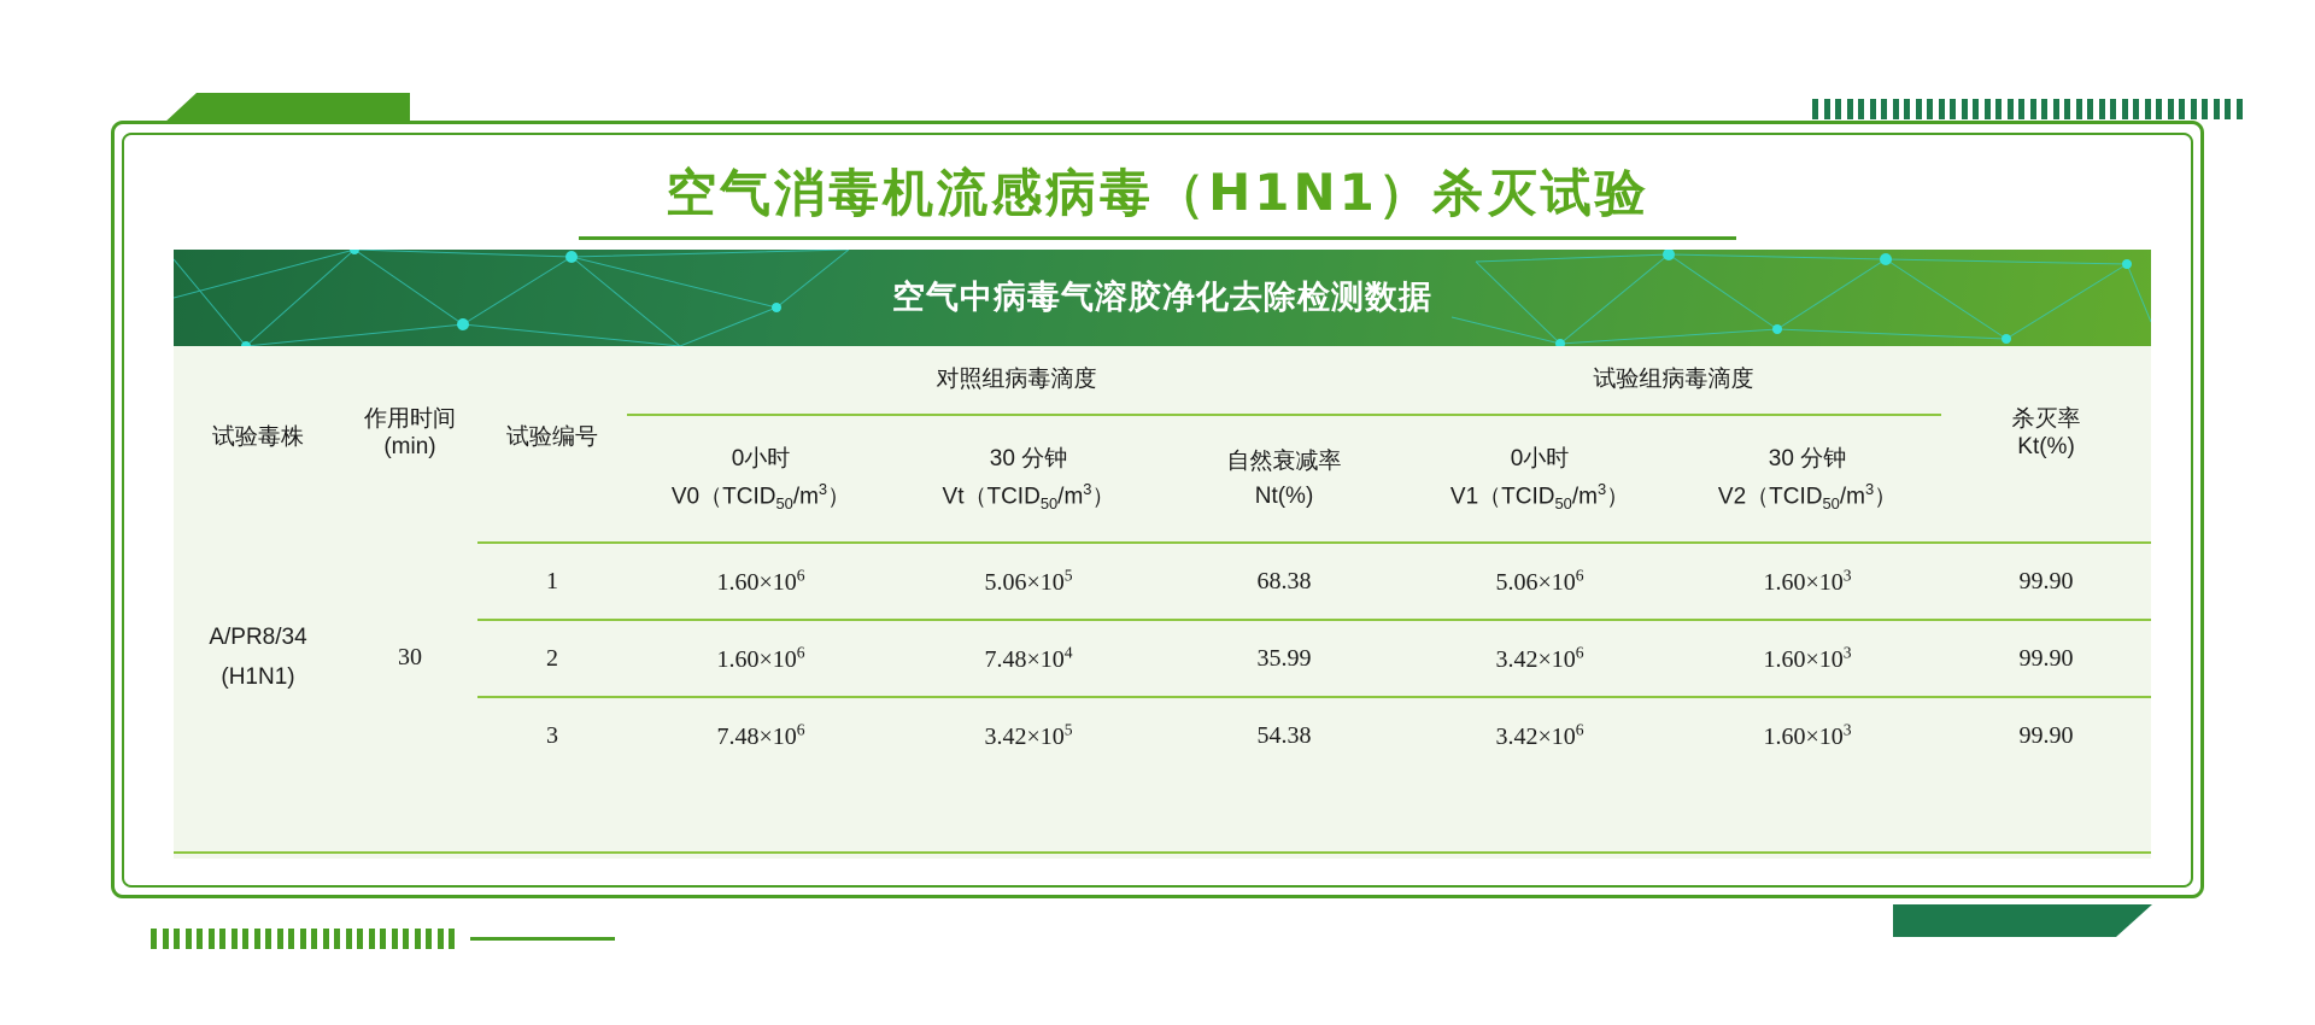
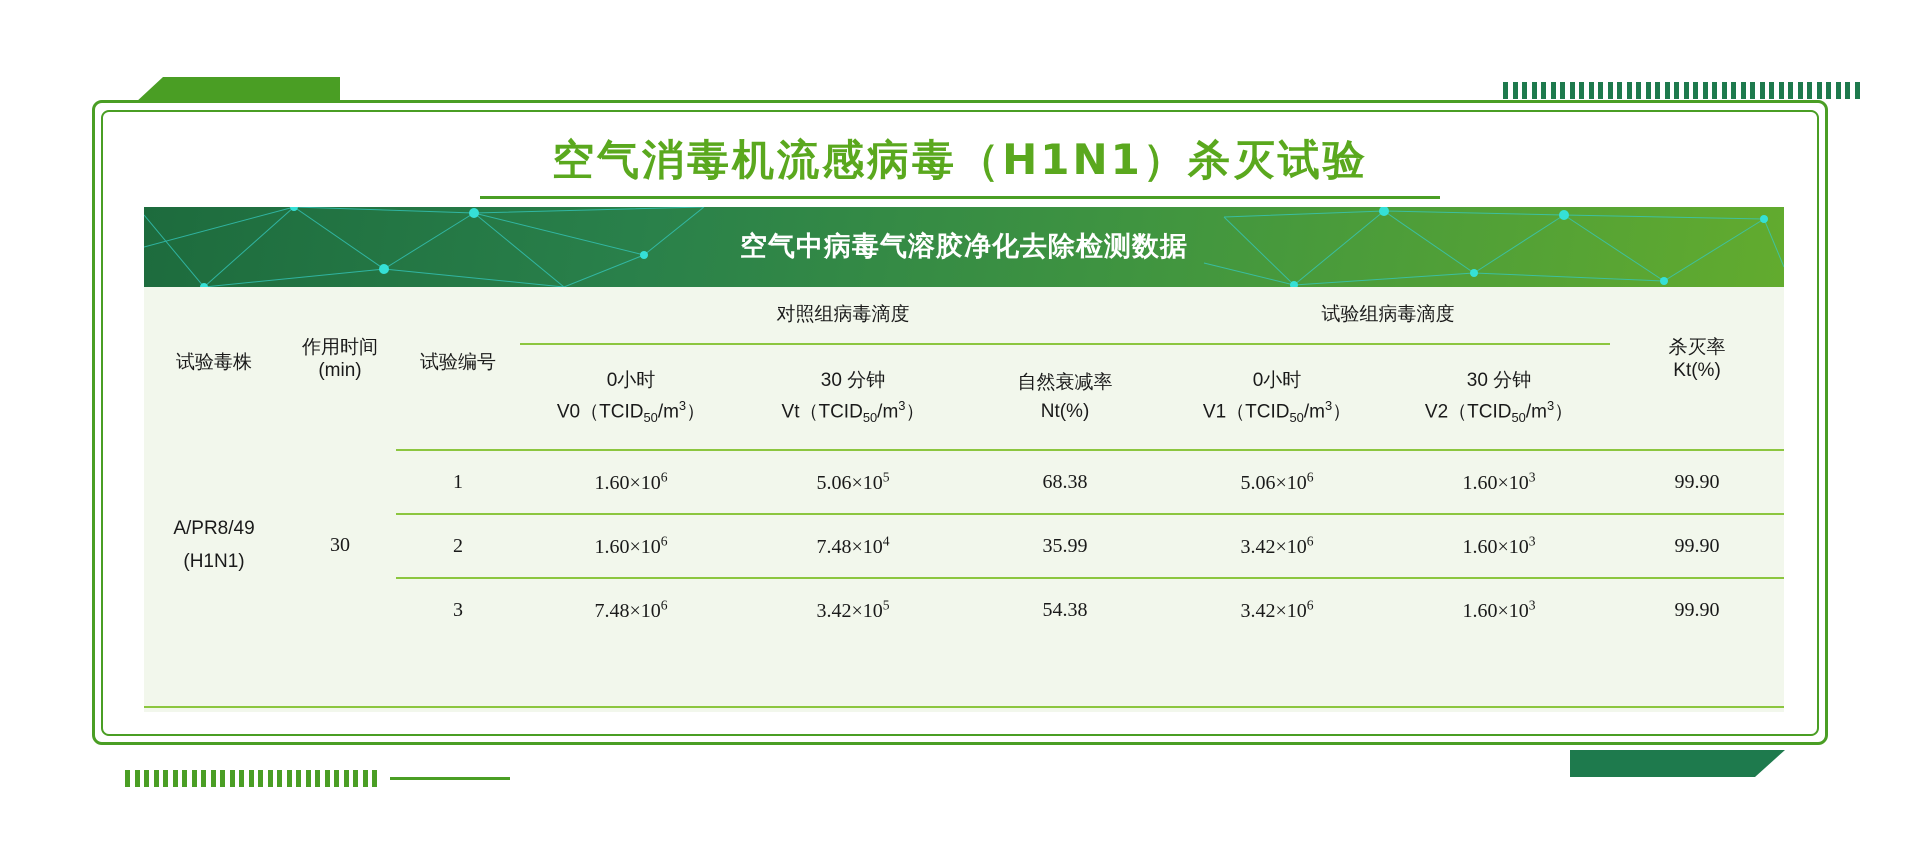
  空气消毒机流感病毒（H1N1）杀灭试验
  空气中病毒气溶胶净化去除检测数据
  试验毒株	作用时间 (min)	试验编号	对照组病毒滴度	试验组病毒滴度	杀灭率 Kt(%)
  0小时 V0（TCID50/m3）	30 分钟 Vt（TCID50/m3）	自然衰减率 Nt(%)	0小时 V1（TCID50/m3）	30 分钟 V2（TCID50/m3）
- A/PR8/34(H1N1)	30	1	1.60×106	5.06×105	68.38	5.06×106	1.60×103	99.90
+ A/PR8/49(H1N1)	30	1	1.60×106	5.06×105	68.38	5.06×106	1.60×103	99.90
  2	1.60×106	7.48×104	35.99	3.42×106	1.60×103	99.90
  3	7.48×106	3.42×105	54.38	3.42×106	1.60×103	99.90
